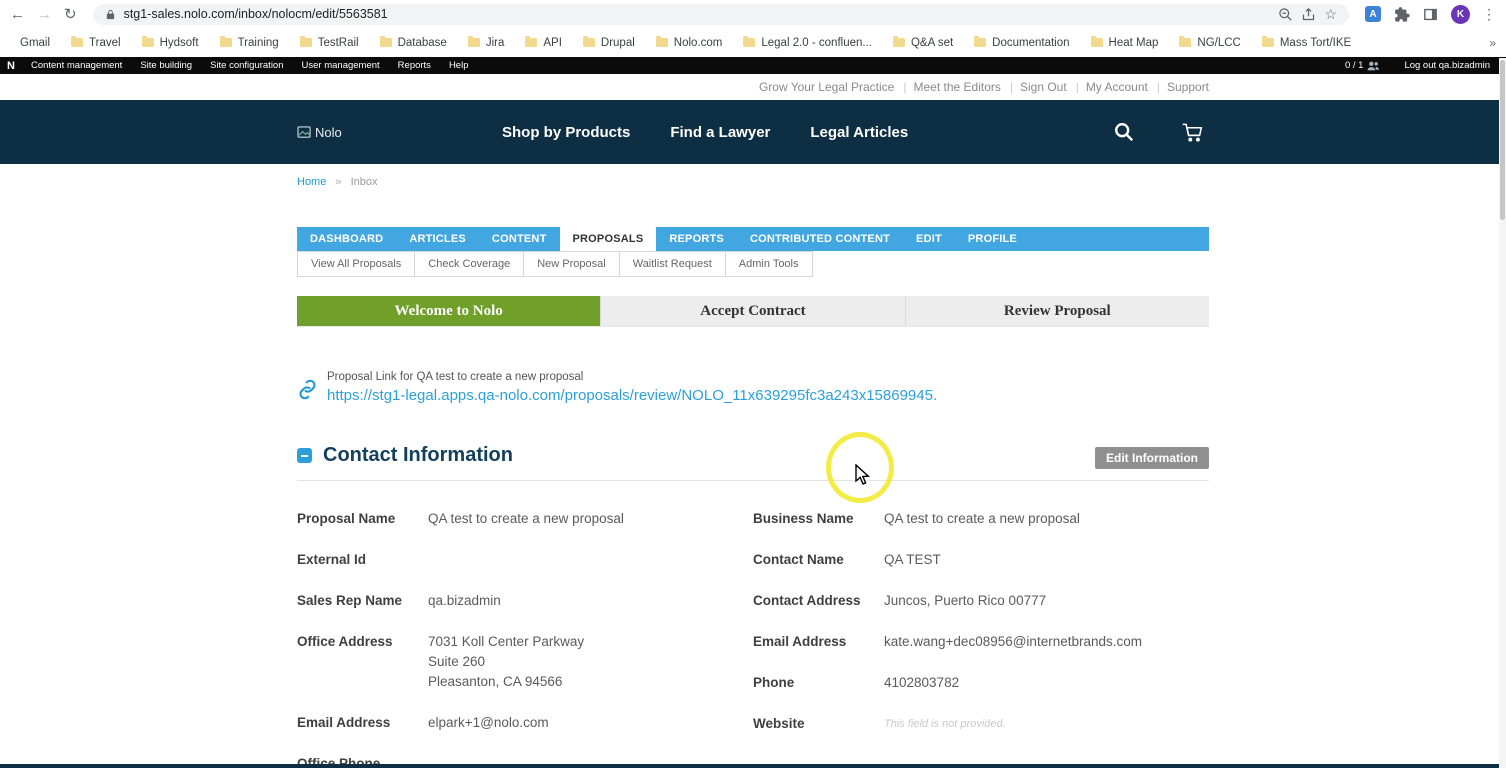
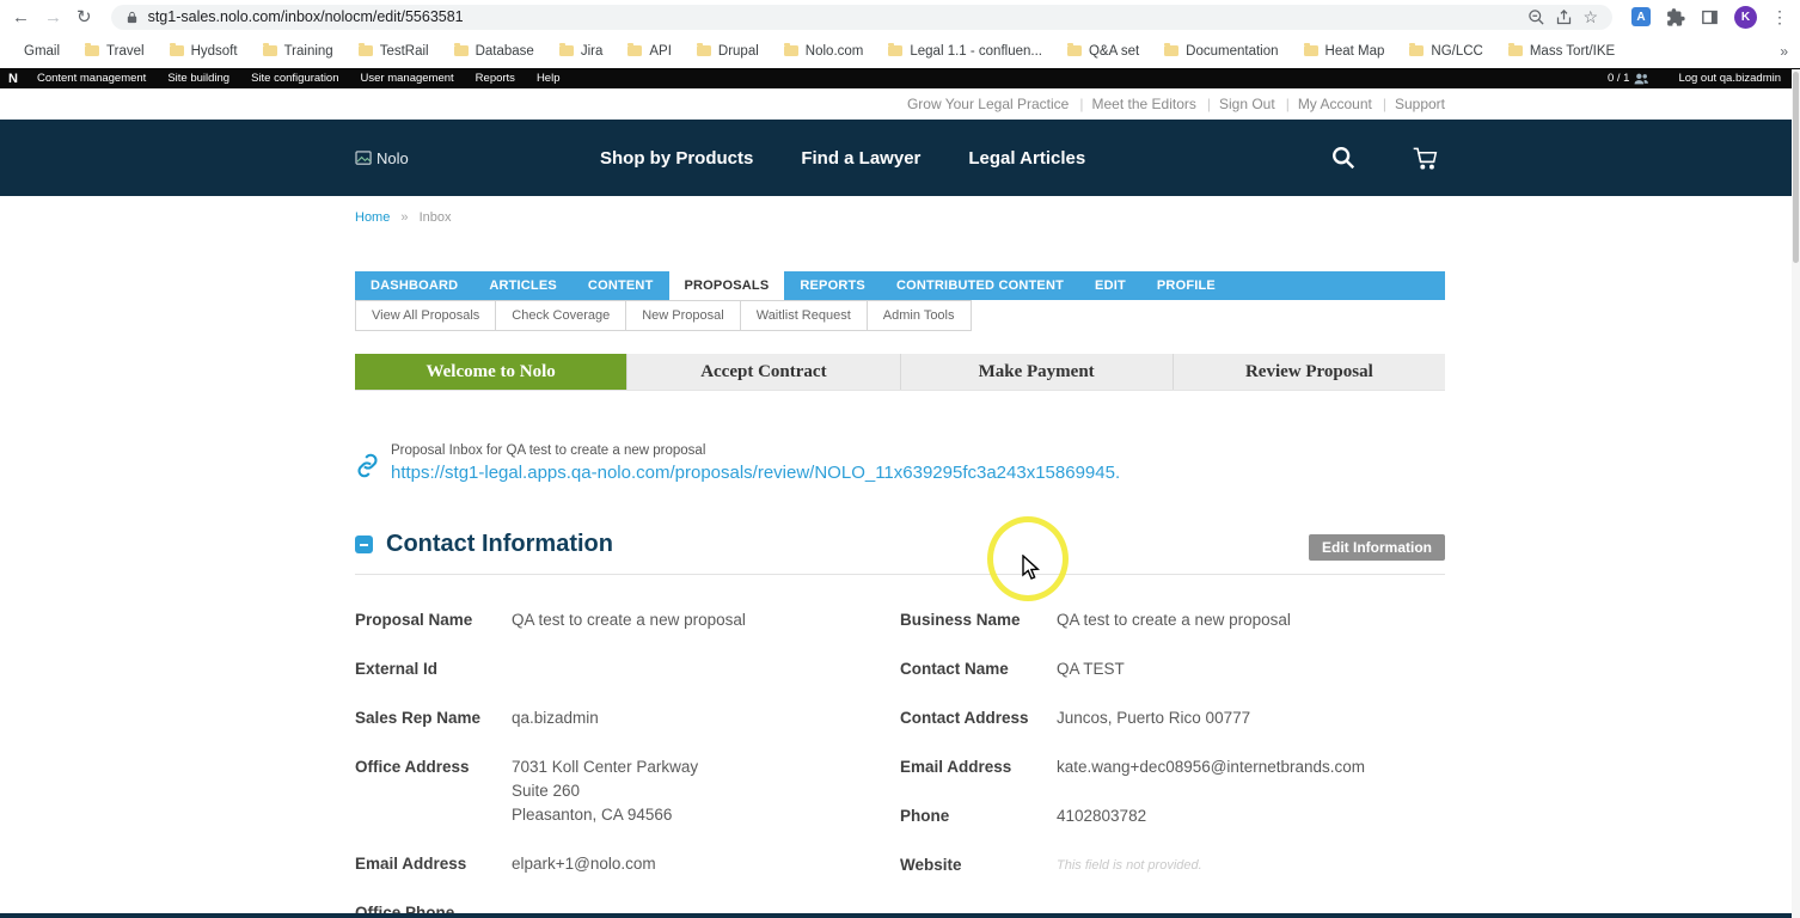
  ←
  →
  ↻
  stg1-sales.nolo.com/inbox/nolocm/edit/5563581
  ☆
  A
  K
  ⋮
  Gmail
  Travel
  Hydsoft
  Training
  TestRail
  Database
  Jira
  API
  Drupal
  Nolo.com
- Legal 2.0 - confluen...
+ Legal 1.1 - confluen...
  Q&A set
  Documentation
  Heat Map
  NG/LCC
  Mass Tort/IKE
  »
  N
  Content management
  Site building
  Site configuration
  User management
  Reports
  Help
  0 / 1
  Log out qa.bizadmin
  Grow Your Legal Practice Meet the Editors Sign Out My Account Support
  Nolo
  Shop by Products
  Find a Lawyer
  Legal Articles
  Home » Inbox
  DASHBOARD
  ARTICLES
  CONTENT
  PROPOSALS
  REPORTS
  CONTRIBUTED CONTENT
  EDIT
  PROFILE
  View All Proposals
  Check Coverage
  New Proposal
  Waitlist Request
  Admin Tools
  Welcome to Nolo
  Accept Contract
+ Make Payment
  Review Proposal
- Proposal Link for QA test to create a new proposal
+ Proposal Inbox for QA test to create a new proposal
  https://stg1-legal.apps.qa-nolo.com/proposals/review/NOLO_11x639295fc3a243x15869945.
  Contact Information
  Edit Information
  Proposal Name
  QA test to create a new proposal
  External Id
  Sales Rep Name
  qa.bizadmin
  Office Address
  7031 Koll Center Parkway
  Suite 260
  Pleasanton, CA 94566
  Email Address
  elpark+1@nolo.com
  Business Name
  QA test to create a new proposal
  Contact Name
  QA TEST
  Contact Address
  Juncos, Puerto Rico 00777
  Email Address
  kate.wang+dec08956@internetbrands.com
  Phone
  4102803782
  Website
  This field is not provided.
